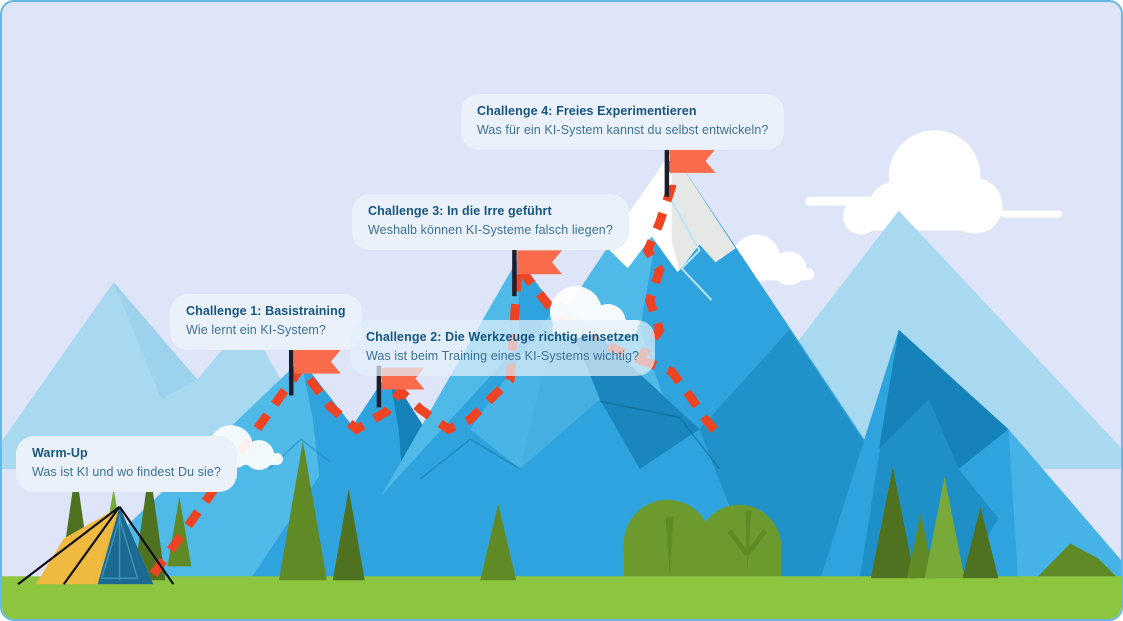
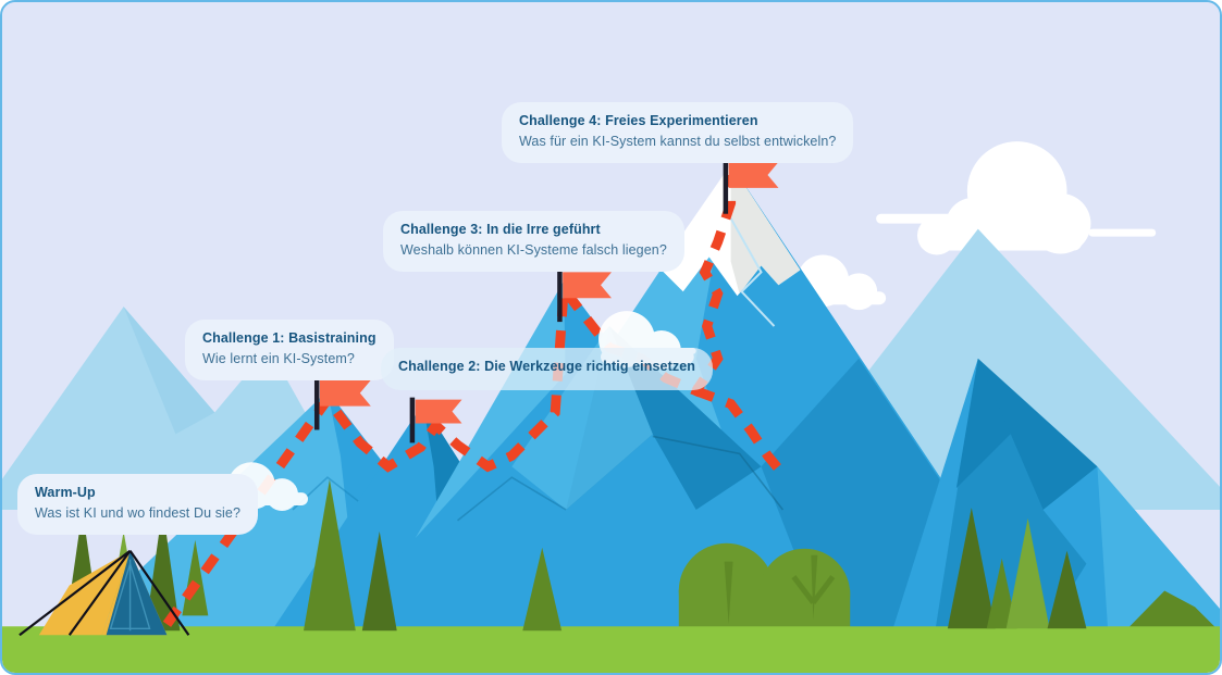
  Warm-Up
  Was ist KI und wo findest Du sie?
  Challenge 1: Basistraining
  Wie lernt ein KI-System?
  Challenge 2: Die Werkzeuge richtig einsetzen
- Was ist beim Training eines KI-Systems wichtig?
  Challenge 3: In die Irre geführt
  Weshalb können KI-Systeme falsch liegen?
  Challenge 4: Freies Experimentieren
  Was für ein KI-System kannst du selbst entwickeln?
